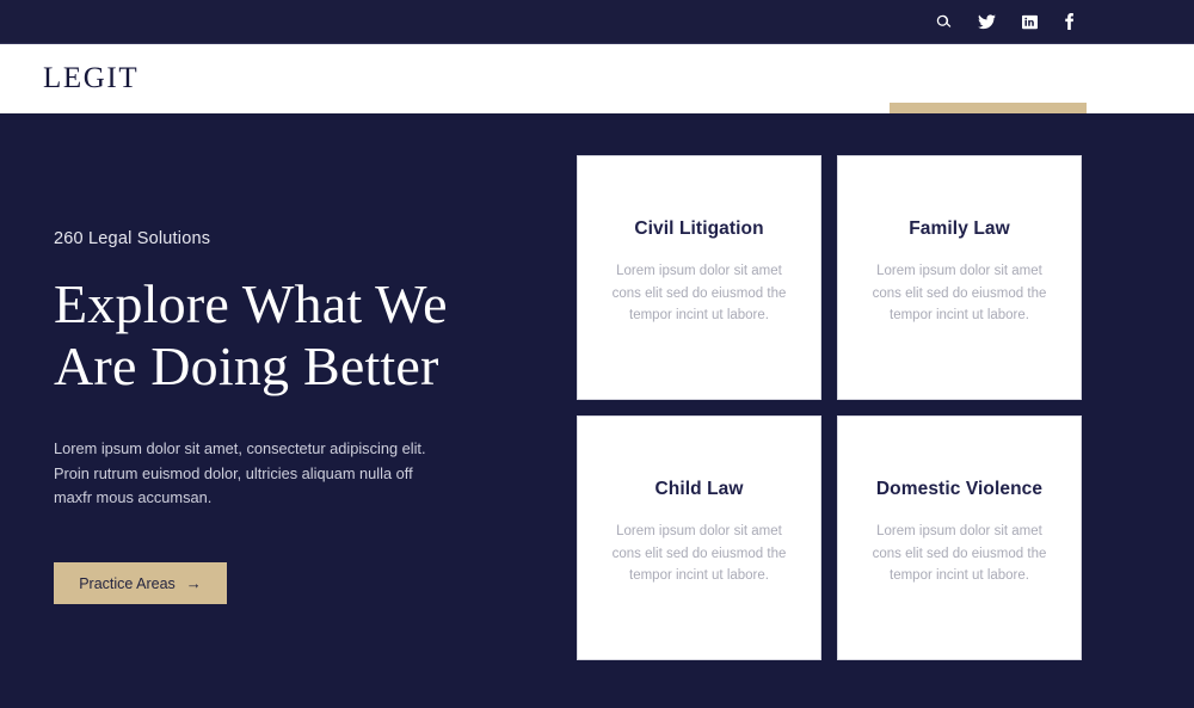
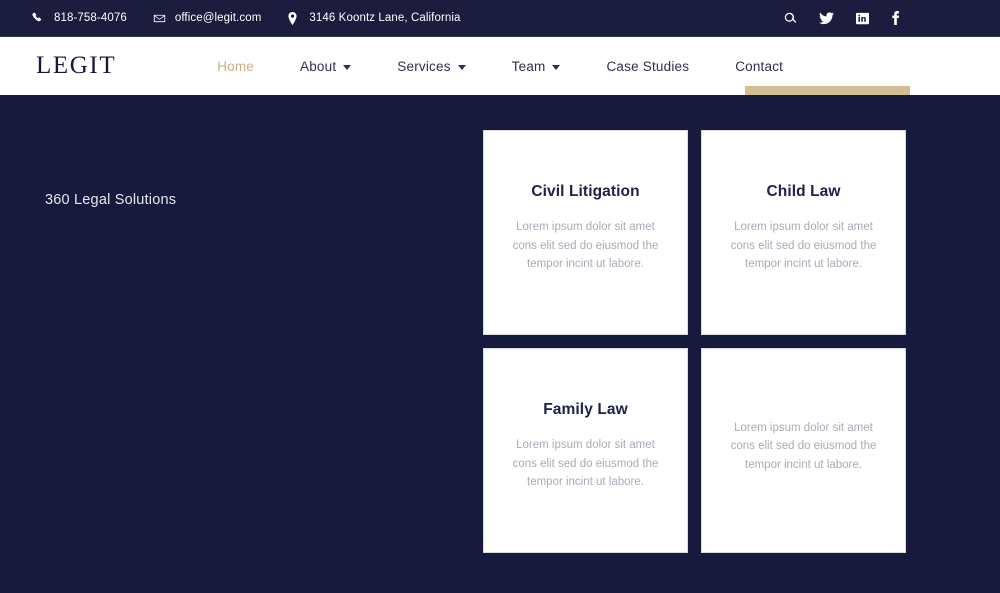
+ 818-758-4076
+ office@legit.com
+ 3146 Koontz Lane, California
  LEGIT
+ Home
+ About
+ Services
+ Team
+ Case Studies
+ Contact
- 260 Legal Solutions
+ 360 Legal Solutions
- Explore What We Are Doing Better
- Lorem ipsum dolor sit amet, consectetur adipiscing elit. Proin rutrum euismod dolor, ultricies aliquam nulla off maxfr mous accumsan.
- Practice Areas
- →
  Civil Litigation
  Lorem ipsum dolor sit amet cons elit sed do eiusmod the tempor incint ut labore.
- Family Law
+ Child Law
  Lorem ipsum dolor sit amet cons elit sed do eiusmod the tempor incint ut labore.
- Child Law
+ Family Law
  Lorem ipsum dolor sit amet cons elit sed do eiusmod the tempor incint ut labore.
- Domestic Violence
  Lorem ipsum dolor sit amet cons elit sed do eiusmod the tempor incint ut labore.
